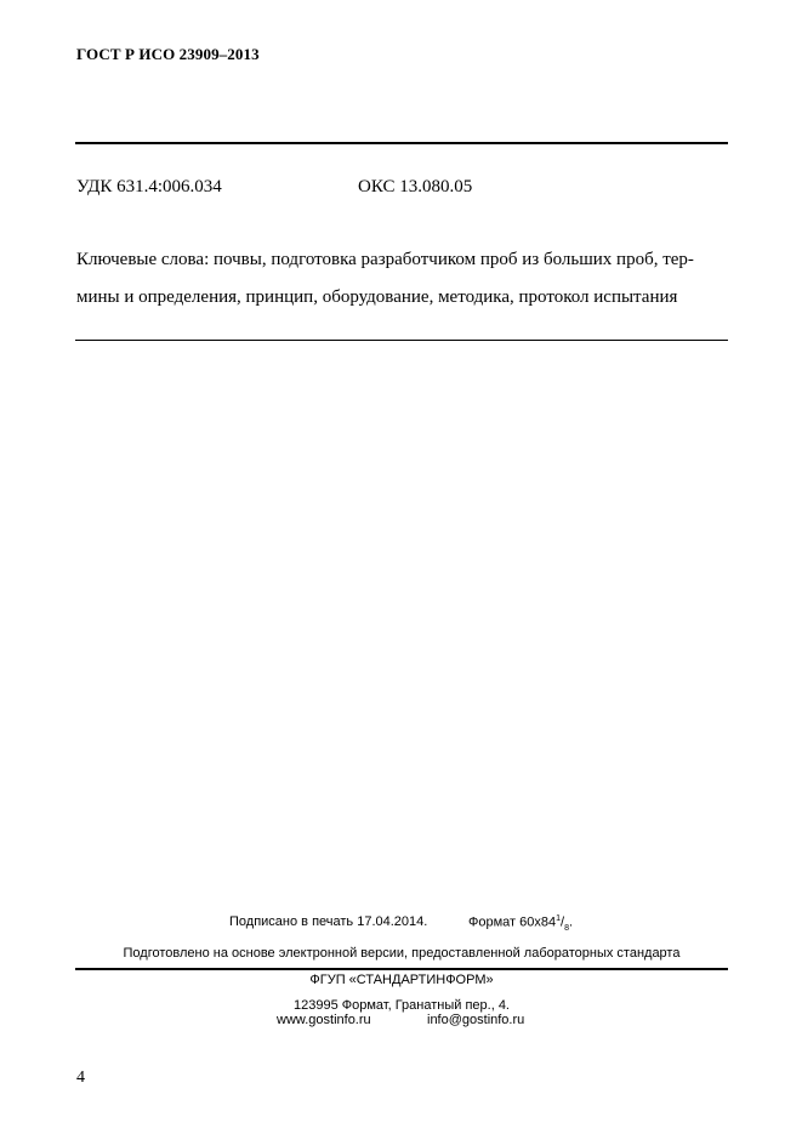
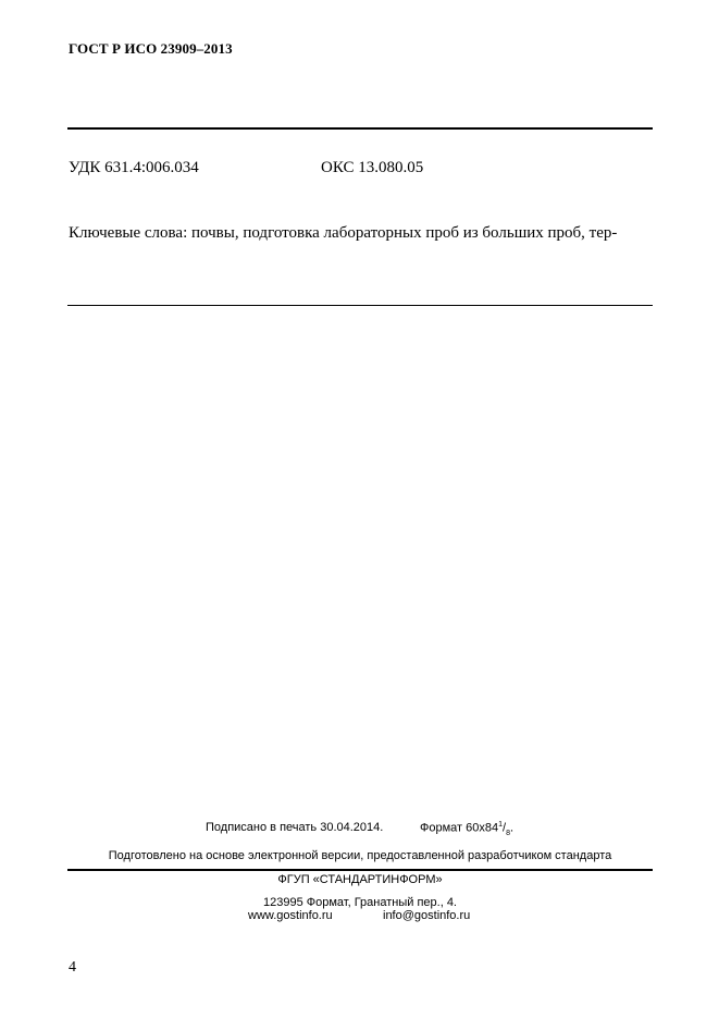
  ГОСТ Р ИСО 23909–2013
  УДК 631.4:006.034
  ОКС 13.080.05
- Ключевые слова: почвы, подготовка разработчиком проб из больших проб, тер-
+ Ключевые слова: почвы, подготовка лабораторных проб из больших проб, тер-
- мины и определения, принцип, оборудование, методика, протокол испытания
- Подписано в печать 17.04.2014.
+ Подписано в печать 30.04.2014.
  Формат 60х84 / .
- Подготовлено на основе электронной версии, предоставленной лабораторных стандарта
+ Подготовлено на основе электронной версии, предоставленной разработчиком стандарта
  ФГУП «СТАНДАРТИНФОРМ»
  123995 Формат, Гранатный пер., 4.
  www.gostinfo.ru
  info@gostinfo.ru
  4
